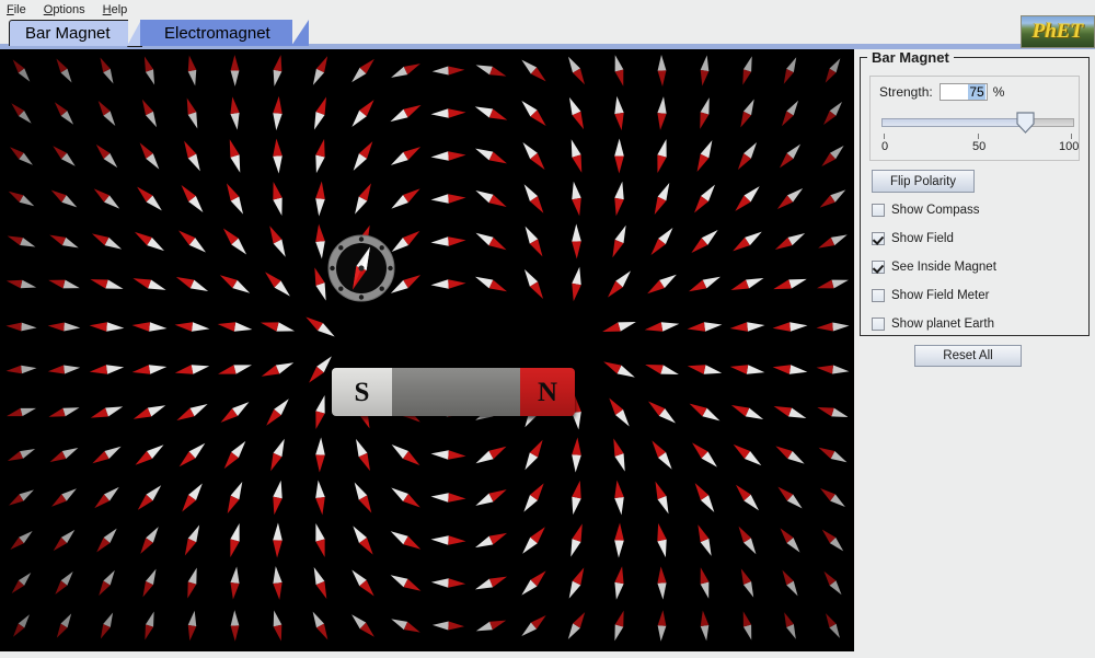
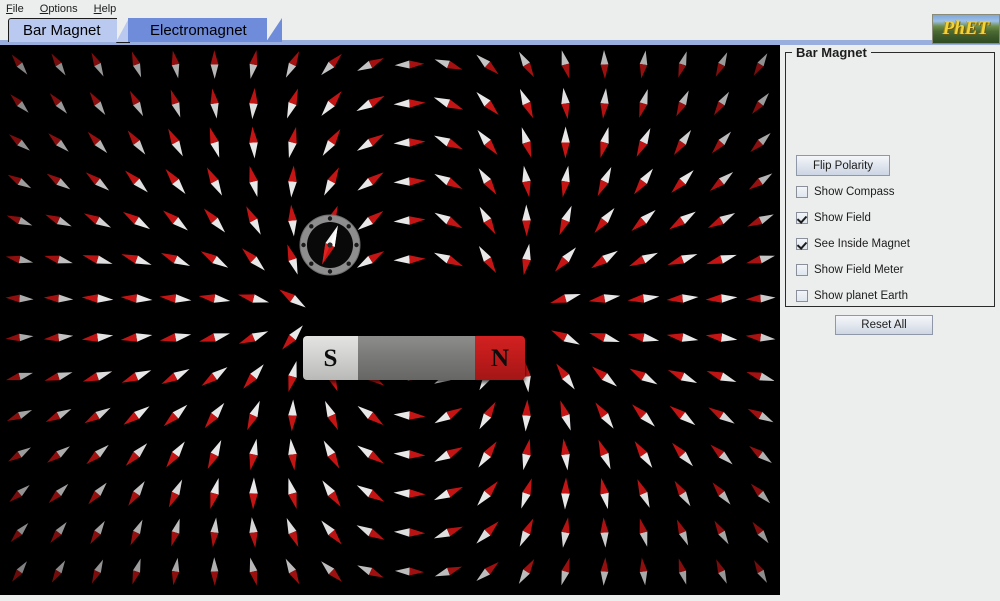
  File
  Options
  Help
  Bar Magnet
  Electromagnet
  PhET
  S
  N
  Bar Magnet
- Strength:
- 75
- %
- 0
- 50
- 100
  Flip Polarity
  Show Compass
  Show Field
  See Inside Magnet
  Show Field Meter
  Show planet Earth
  Reset All
